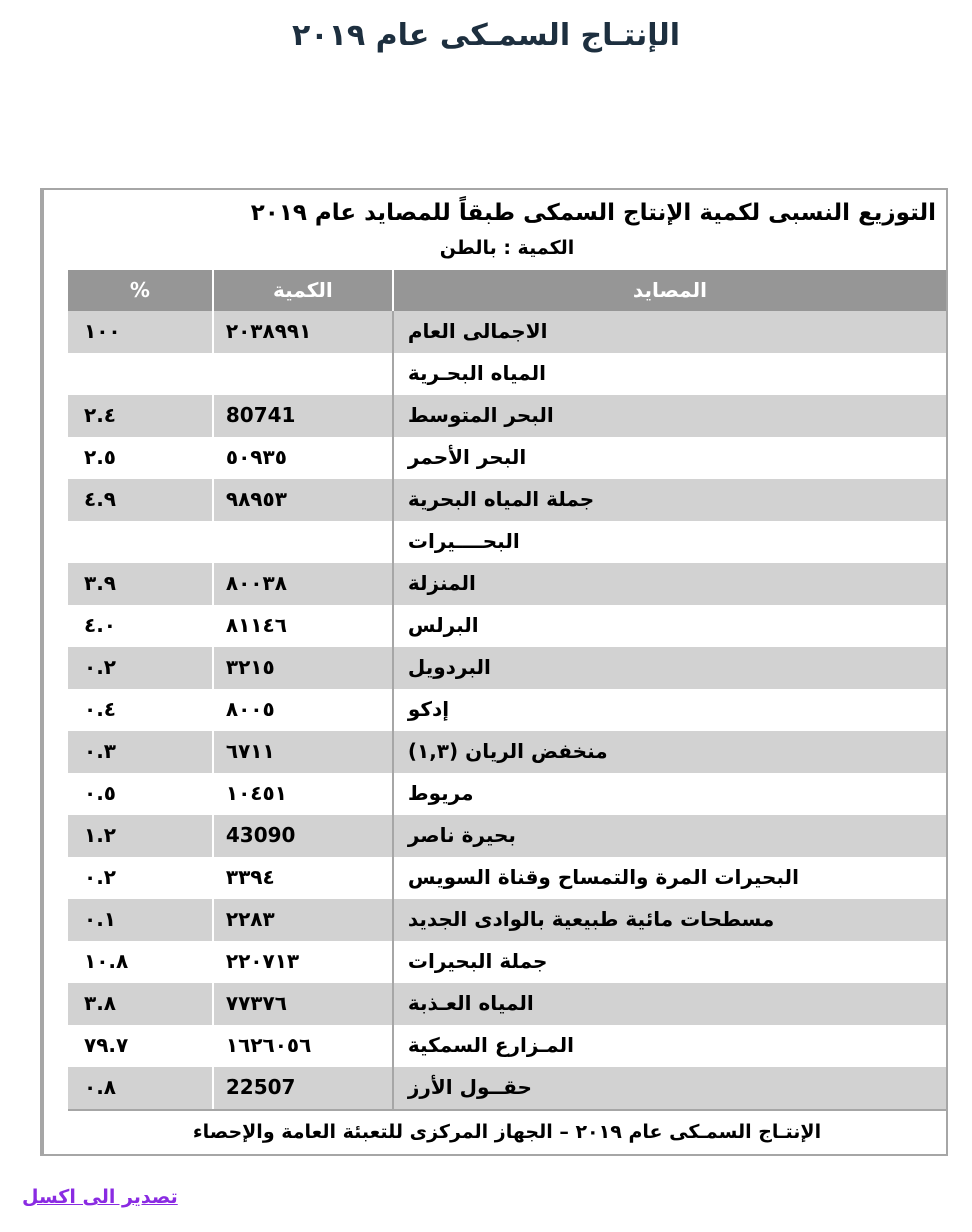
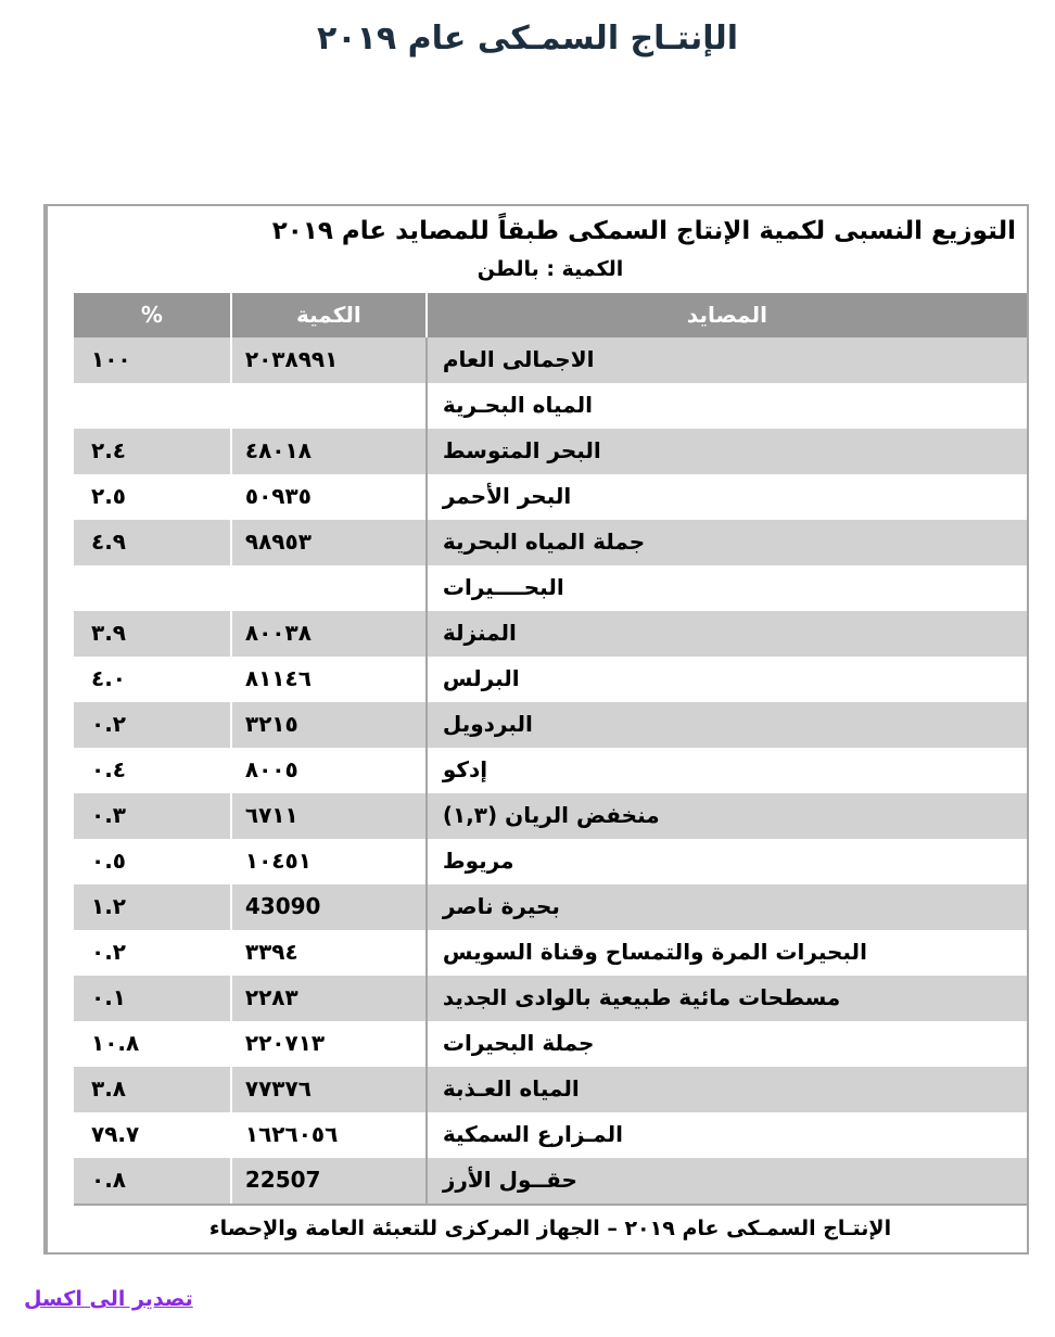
  الإنتـاج السمـكى عام ٢٠١٩
  التوزيع النسبى لكمية الإنتاج السمكى طبقاً للمصايد عام ٢٠١٩
  الكمية : بالطن
  المصايد	الكمية	%
  الاجمالى العام	٢٠٣٨٩٩١	١٠٠
  المياه البحـرية
- البحر المتوسط	80741	٢.٤
+ البحر المتوسط	٤٨٠١٨	٢.٤
  البحر الأحمر	٥٠٩٣٥	٢.٥
  جملة المياه البحرية	٩٨٩٥٣	٤.٩
  البحــــيرات
  المنزلة	٨٠٠٣٨	٣.٩
  البرلس	٨١١٤٦	٤.٠
  البردويل	٣٢١٥	٠.٢
  إدكو	٨٠٠٥	٠.٤
  منخفض الريان (١,٣)	٦٧١١	٠.٣
  مريوط	١٠٤٥١	٠.٥
  بحيرة ناصر	43090	١.٢
  البحيرات المرة والتمساح وقناة السويس	٣٣٩٤	٠.٢
  مسطحات مائية طبيعية بالوادى الجديد	٢٢٨٣	٠.١
  جملة البحيرات	٢٢٠٧١٣	١٠.٨
  المياه العـذبة	٧٧٣٧٦	٣.٨
  المـزارع السمكية	١٦٢٦٠٥٦	٧٩.٧
  حقــول الأرز	22507	٠.٨
  الإنتـاج السمـكى عام ٢٠١٩ – الجهاز المركزى للتعبئة العامة والإحصاء
  تصدير الى اكسل
